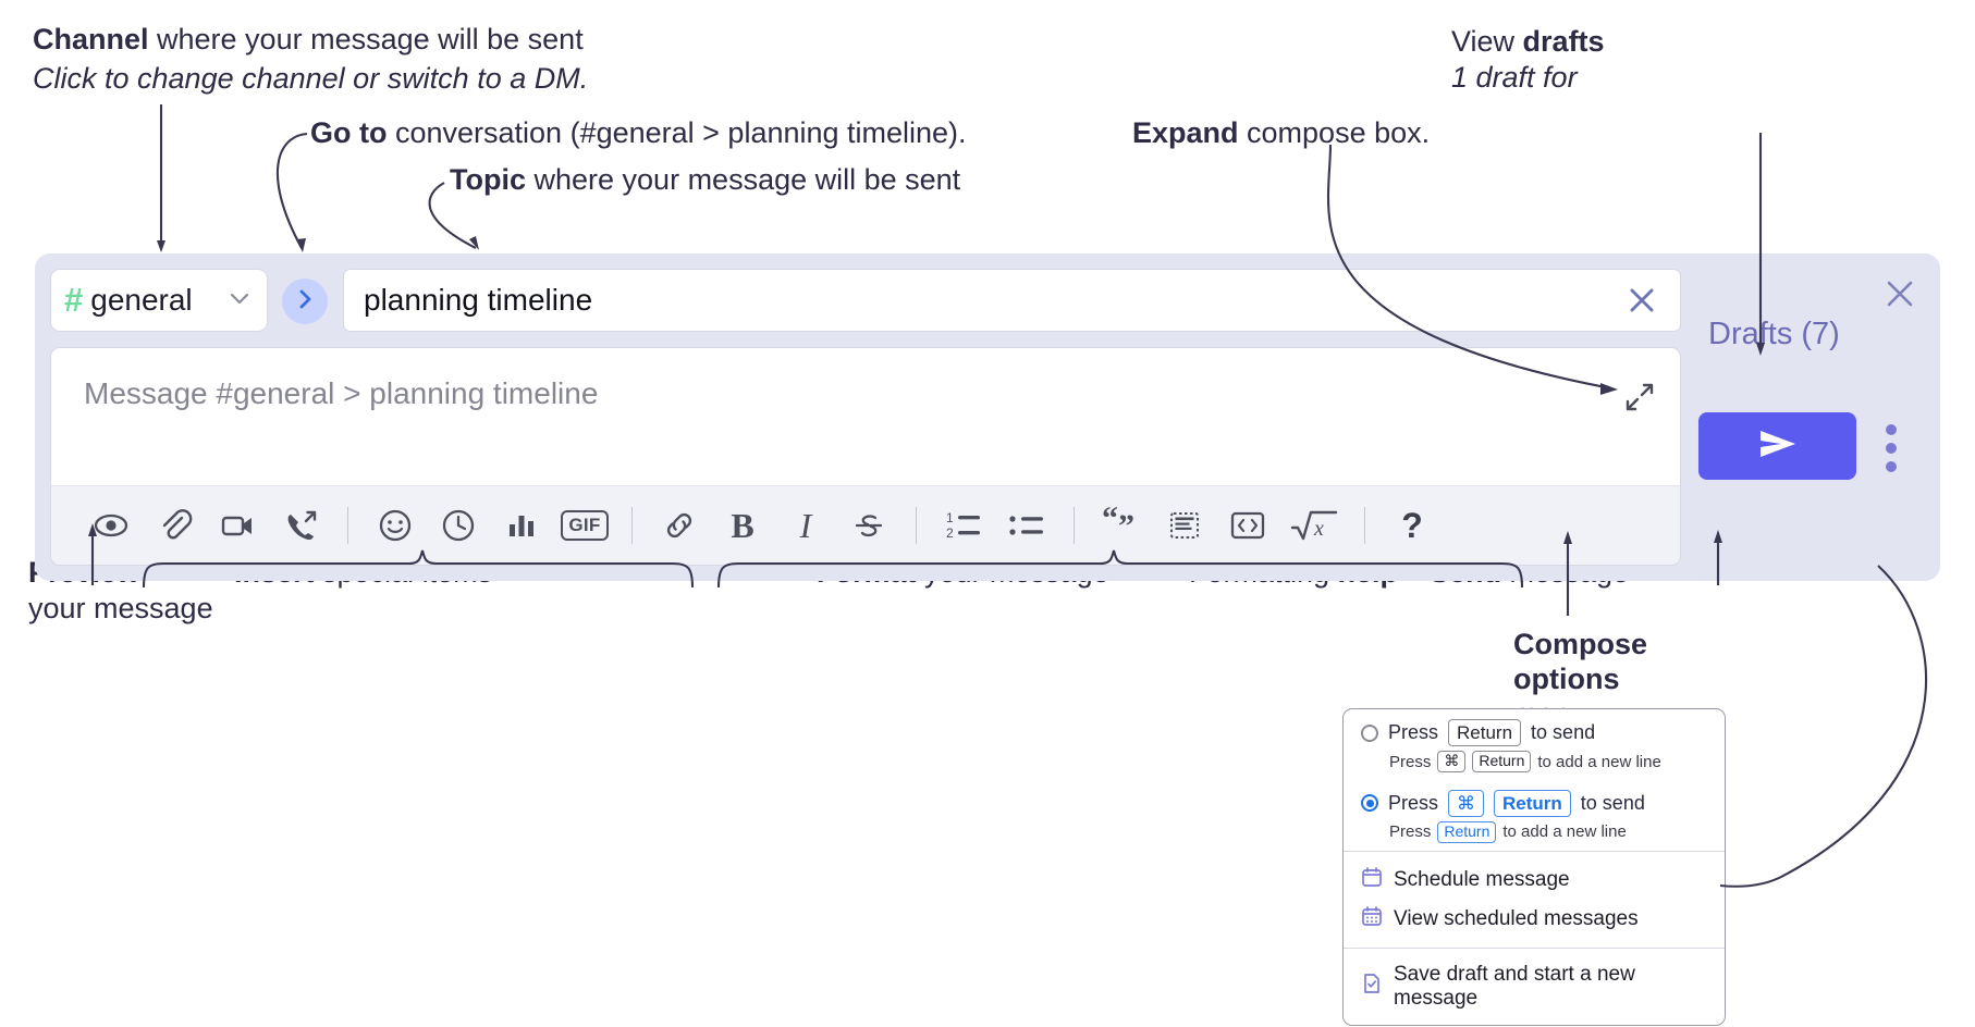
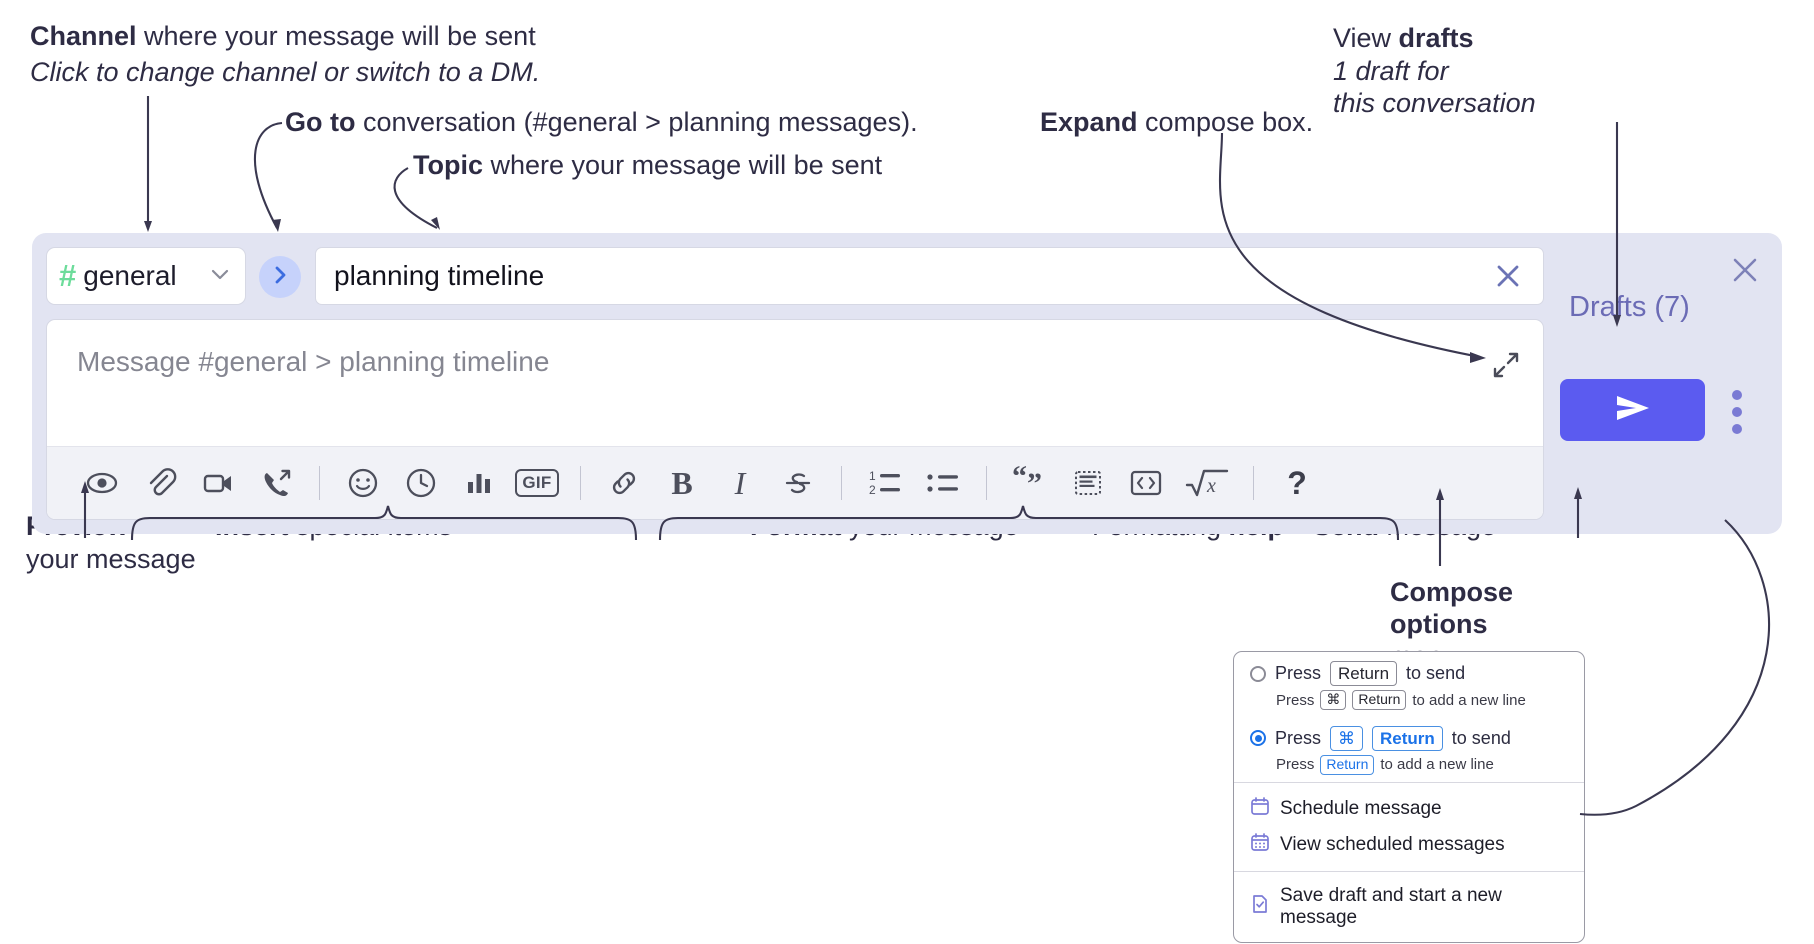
  Channel where your message will be sent
  Click to change channel or switch to a DM.
- Go to conversation (#general > planning timeline).
+ Go to conversation (#general > planning messages).
  Topic where your message will be sent
  Expand compose box.
  View drafts
  1 draft for
+ this conversation
  your message
  Compose
  options
  #
  general
  planning timeline
  Message #general > planning timeline
  GIF
  B
  I
  1
  2
  “
  ”
  x
  ?
  Drafts (7)
  Press
  Return
  to send
  Press
  ⌘
  Return
  to add a new line
  Press
  ⌘
  Return
  to send
  Press
  Return
  to add a new line
  Schedule message
  View scheduled messages
  Save draft and start a new message
